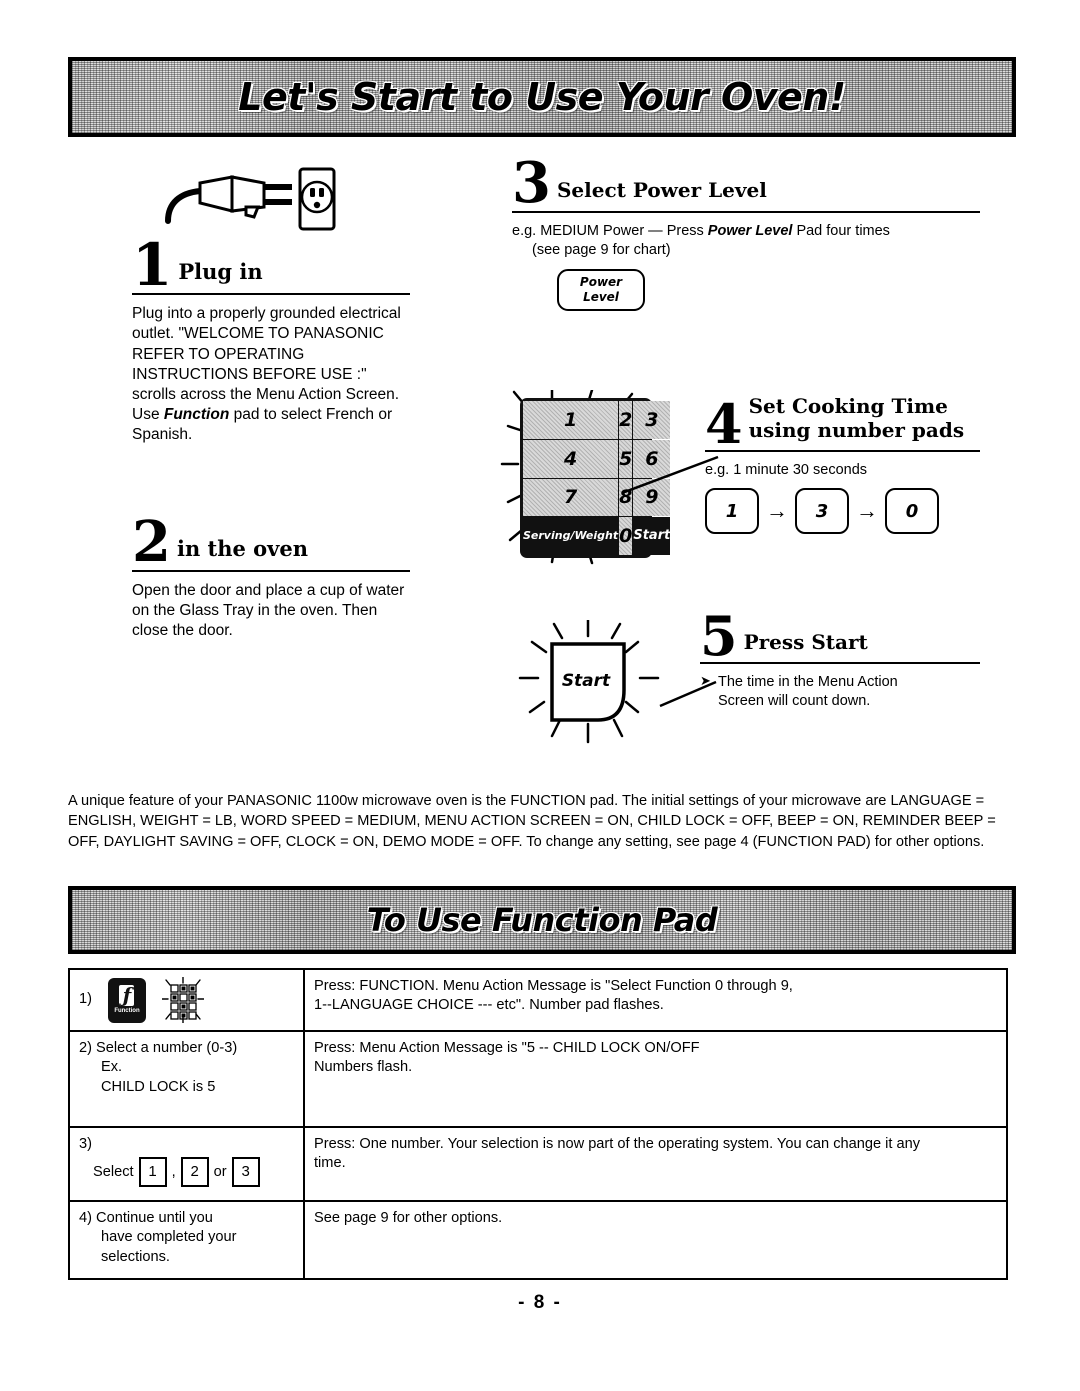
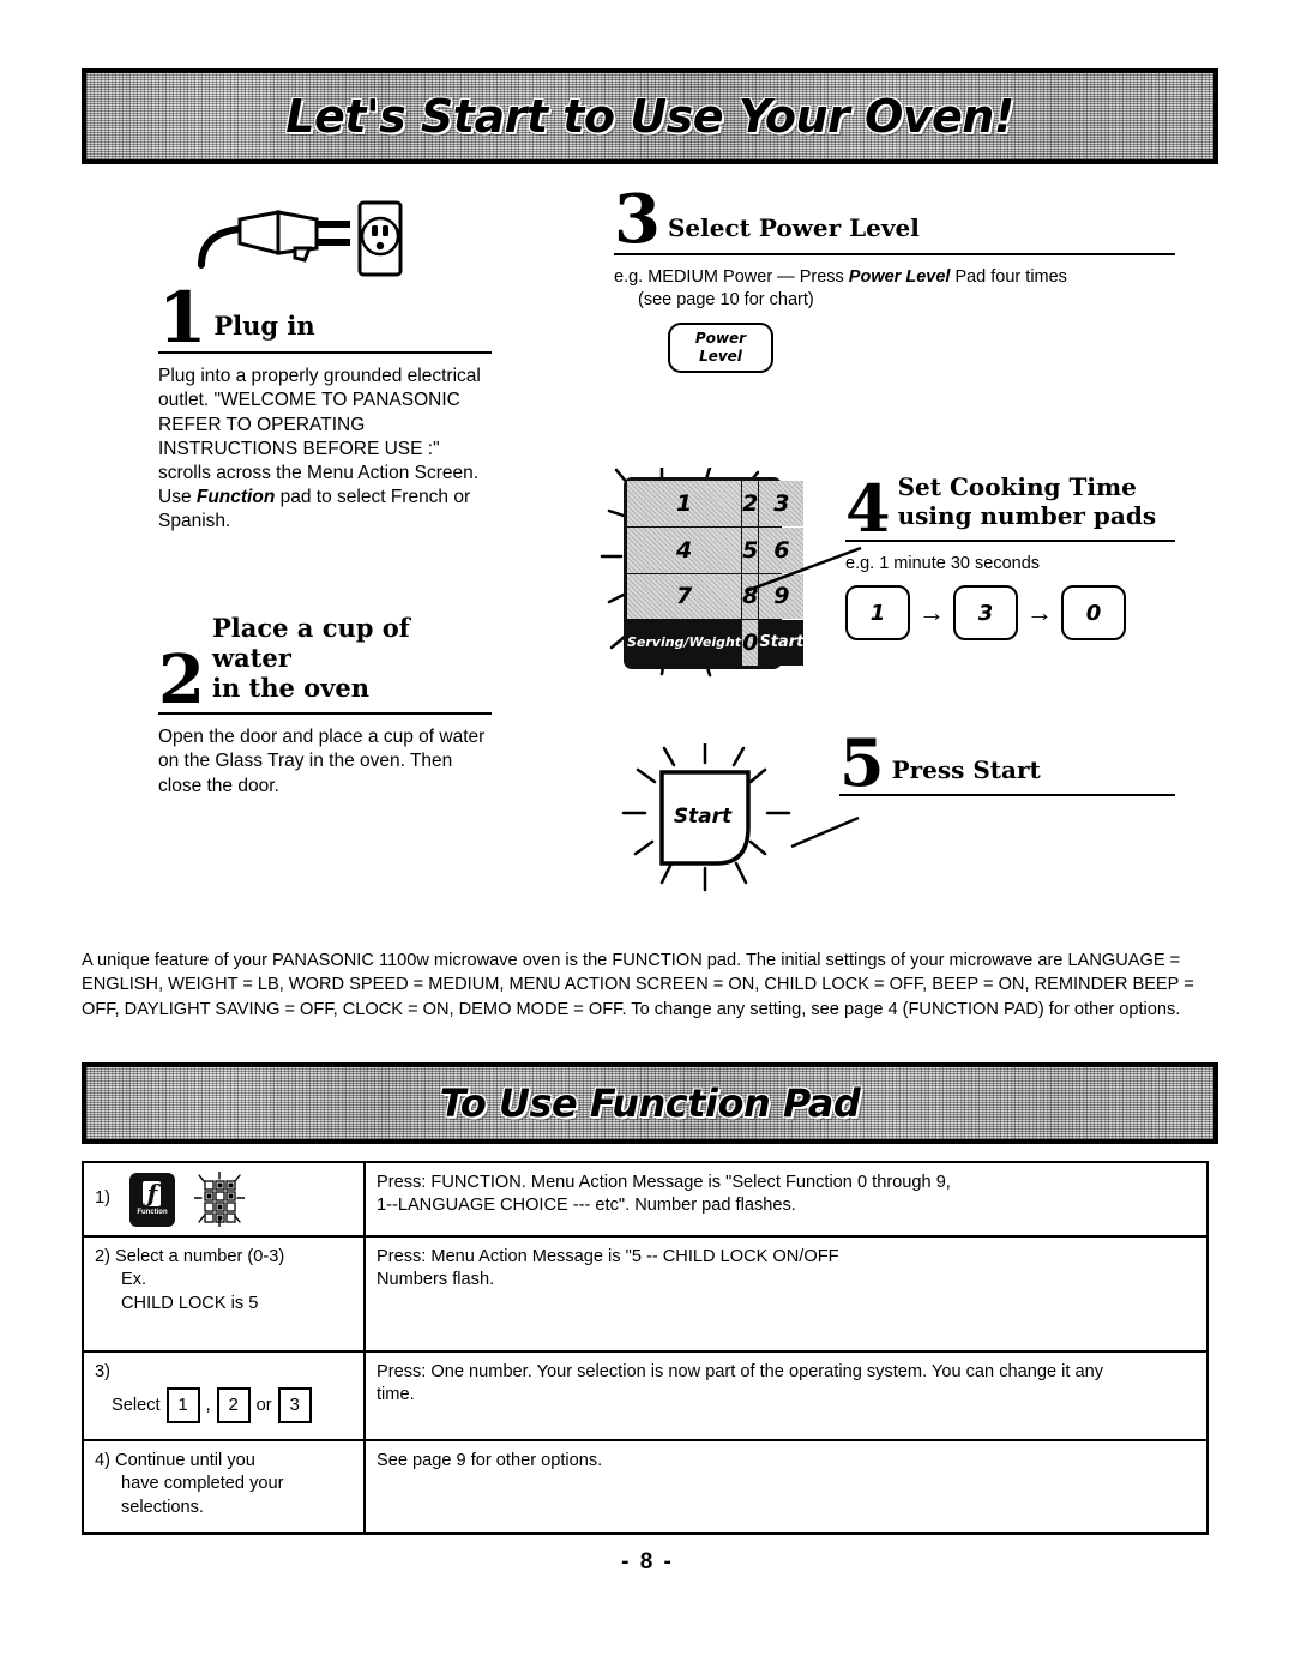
  Let's Start to Use Your Oven!
  1
  Plug in
  Plug into a properly grounded electrical outlet. "WELCOME TO PANASONIC REFER TO OPERATING INSTRUCTIONS BEFORE USE :" scrolls across the Menu Action Screen. Use Function pad to select French or Spanish.
  2
+ Place a cup of water
  in the oven
  Open the door and place a cup of water on the Glass Tray in the oven. Then close the door.
  3
  Select Power Level
  e.g. MEDIUM Power — Press Power Level Pad four times
- (see page 9 for chart)
+ (see page 10 for chart)
  Power
  Level
  1
  2
  3
  4
  5
  6
  7
  8
  9
  Serving/
  Weight
  0
  Start
  4
  Set Cooking Time
  using number pads
  e.g. 1 minute 30 seconds
  1
  →
  3
  →
  0
  Start
  5
  Press Start
- ➤
- The time in the Menu Action
- Screen will count down.
  A unique feature of your PANASONIC 1100w microwave oven is the FUNCTION pad. The initial settings of your microwave are LANGUAGE = ENGLISH, WEIGHT = LB, WORD SPEED = MEDIUM, MENU ACTION SCREEN = ON, CHILD LOCK = OFF, BEEP = ON, REMINDER BEEP = OFF, DAYLIGHT SAVING = OFF, CLOCK = ON, DEMO MODE = OFF. To change any setting, see page 4 (FUNCTION PAD) for other options.
  To Use Function Pad
  1) ƒ	Press: FUNCTION. Menu Action Message is "Select Function 0 through 9, 1--LANGUAGE CHOICE --- etc". Number pad flashes.
  2) Select a number (0-3) Ex. CHILD LOCK is 5	Press: Menu Action Message is "5 -- CHILD LOCK ON/OFF Numbers flash.
  3) Select 1 , 2 or 3	Press: One number. Your selection is now part of the operating system. You can change it any time.
  4) Continue until you have completed your selections.	See page 9 for other options.
  - 8 -
